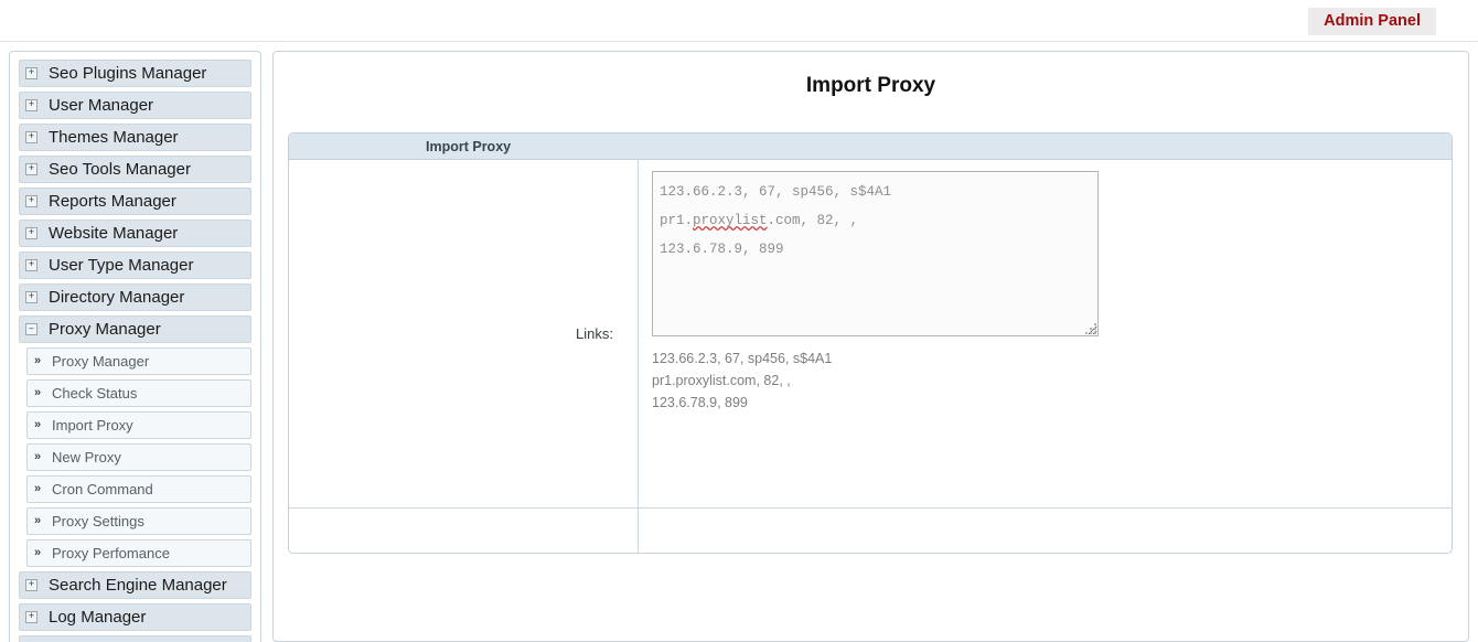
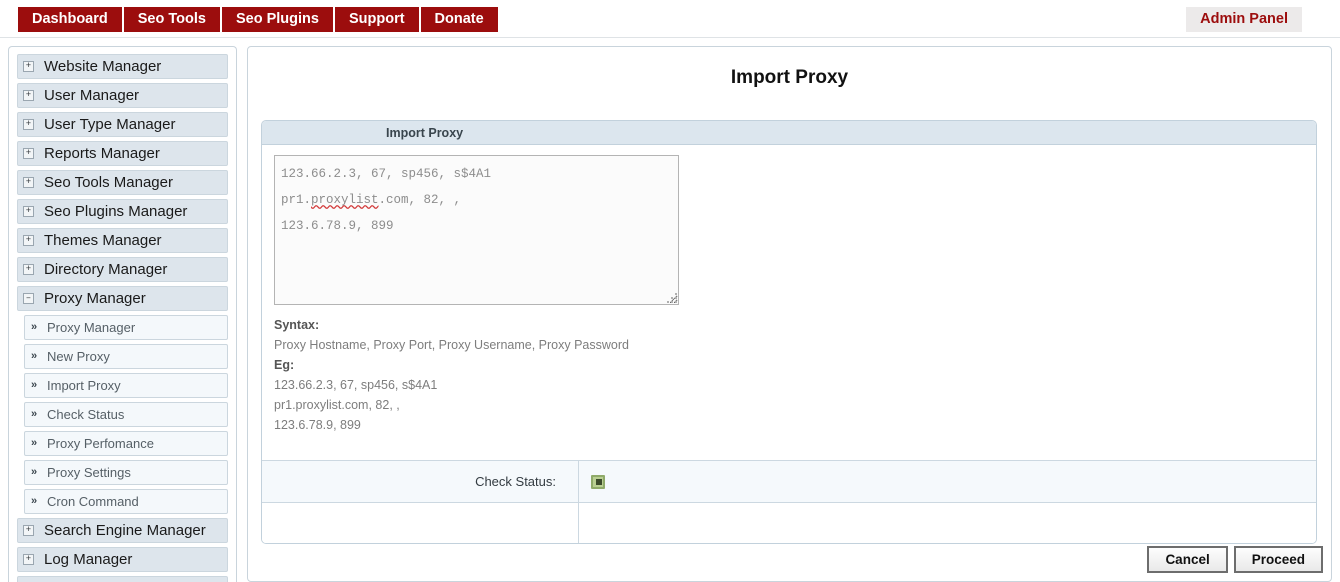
+ Dashboard
+ Seo Tools
+ Seo Plugins
+ Support
+ Donate
  Admin Panel
  +
- Seo Plugins Manager
+ Website Manager
  +
  User Manager
  +
- Themes Manager
+ User Type Manager
  +
- Seo Tools Manager
+ Reports Manager
  +
- Reports Manager
+ Seo Tools Manager
  +
- Website Manager
+ Seo Plugins Manager
  +
- User Type Manager
+ Themes Manager
  +
  Directory Manager
  –
  Proxy Manager
  »
  Proxy Manager
  »
- Check Status
+ New Proxy
  »
  Import Proxy
  »
- New Proxy
+ Check Status
  »
- Cron Command
+ Proxy Perfomance
  »
  Proxy Settings
  »
- Proxy Perfomance
+ Cron Command
  +
  Search Engine Manager
  +
  Log Manager
  Import Proxy
  Import Proxy
- Links:
  123.66.2.3, 67, sp456, s$4A1
  pr1.proxylist.com, 82, ,
  123.6.78.9, 899
+ Syntax:
+ Proxy Hostname, Proxy Port, Proxy Username, Proxy Password
+ Eg:
  123.66.2.3, 67, sp456, s$4A1
  pr1.proxylist.com, 82, ,
  123.6.78.9, 899
+ Check Status:
+ Cancel
+ Proceed
